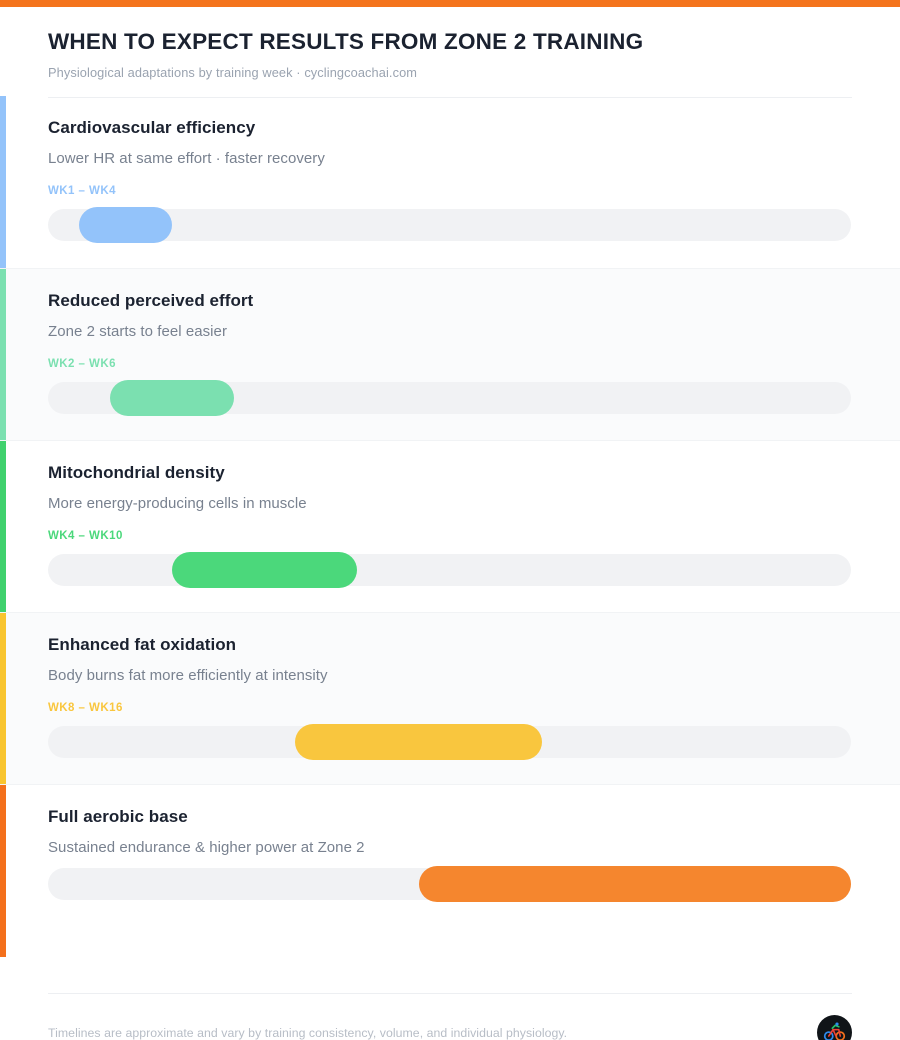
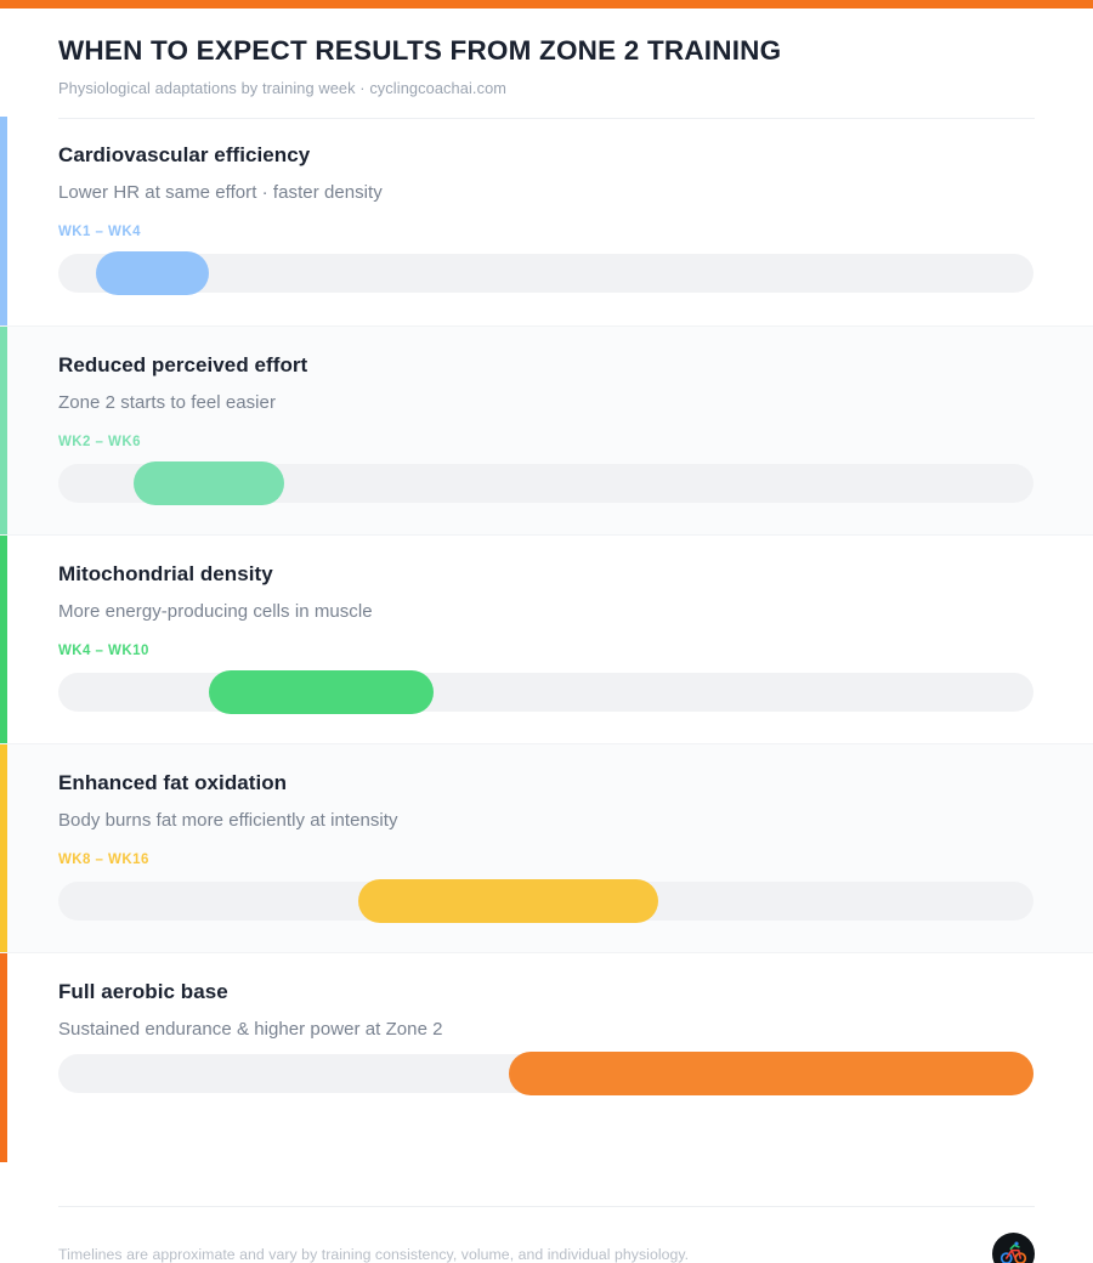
  WHEN TO EXPECT RESULTS FROM ZONE 2 TRAINING
  Physiological adaptations by training week · cyclingcoachai.com
  Cardiovascular efficiency
- Lower HR at same effort · faster recovery
+ Lower HR at same effort · faster density
  WK1 – WK4
  Reduced perceived effort
  Zone 2 starts to feel easier
  WK2 – WK6
  Mitochondrial density
  More energy-producing cells in muscle
  WK4 – WK10
  Enhanced fat oxidation
  Body burns fat more efficiently at intensity
  WK8 – WK16
  Full aerobic base
  Sustained endurance & higher power at Zone 2
  Timelines are approximate and vary by training consistency, volume, and individual physiology.
